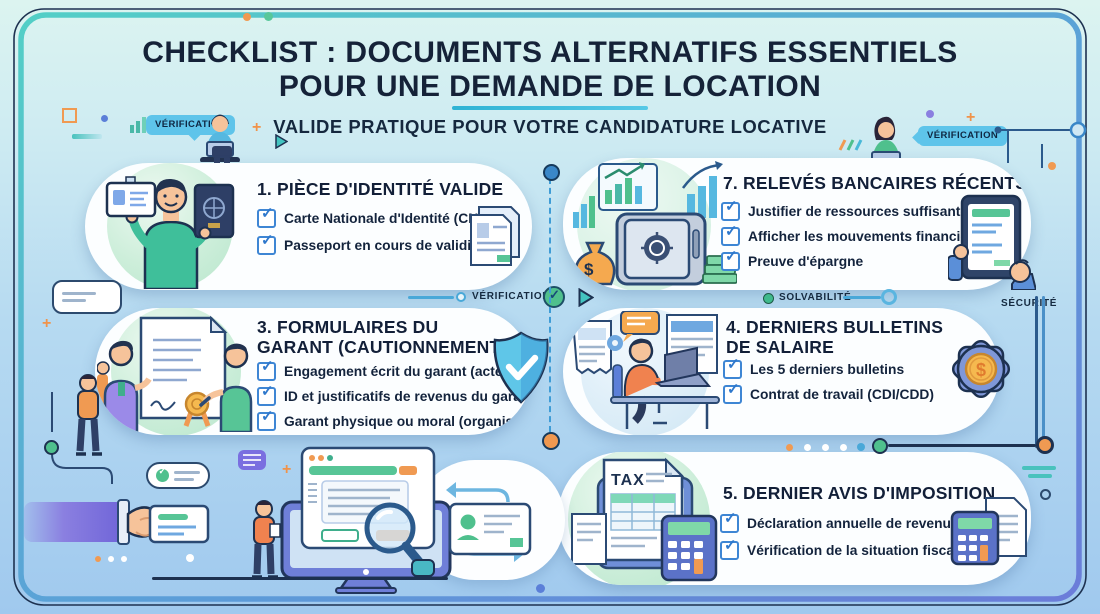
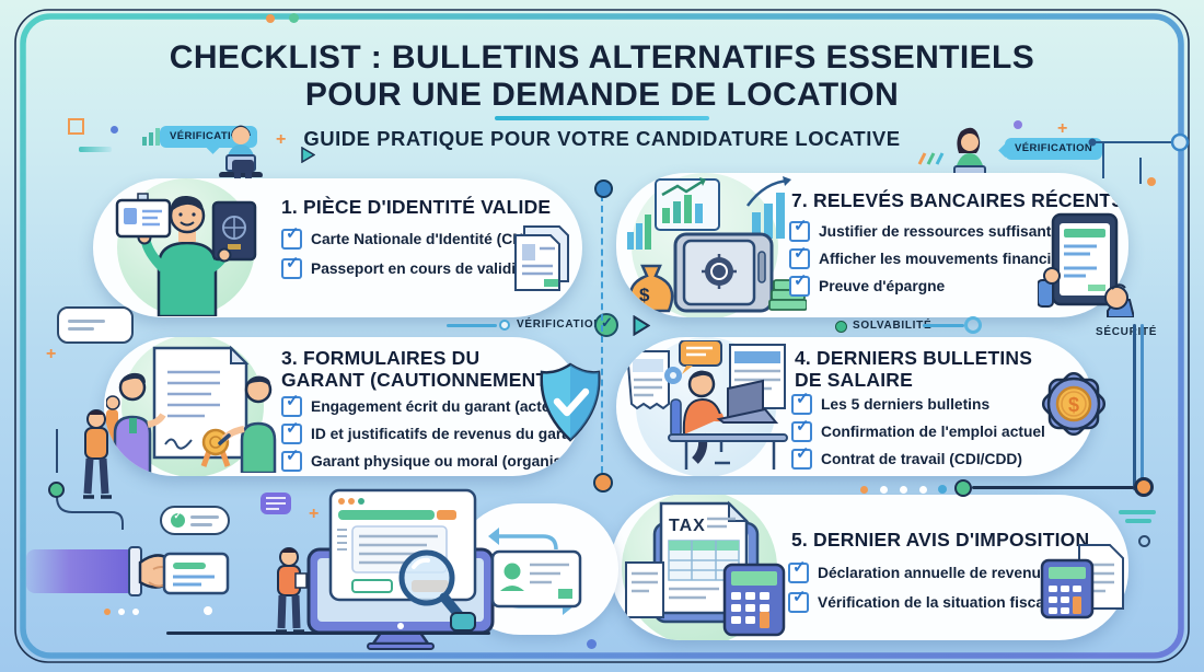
- CHECKLIST : DOCUMENTS ALTERNATIFS ESSENTIELS
+ CHECKLIST : BULLETINS ALTERNATIFS ESSENTIELS
  POUR UNE DEMANDE DE LOCATION
- VALIDE PRATIQUE POUR VOTRE CANDIDATURE LOCATIVE
+ GUIDE PRATIQUE POUR VOTRE CANDIDATURE LOCATIVE
  VÉRIFICATI
  +
  +
  VÉRIFICATION
  1. PIÈCE D'IDENTITÉ VALIDE
  Carte Nationale d'Identité (C
  Passeport en cours de validi
  $
  7. RELEVÉS BANCAIRES RÉCENTS
  Justifier de ressources suffisant
  Afficher les mouvements financi
  Preuve d'épargne
  3. FORMULAIRES DU GARANT (CAUTIONNEMEN
  Engagement écrit du garant (act
  ID et justificatifs de revenus du gart
  Garant physique ou moral (organisme
  4. DERNIERS BULLETINS DE SALAIRE
  Les 5 derniers bulletins
+ Confirmation de l'emploi actuel
  Contrat de travail (CDI/CDD)
  $
  TAX
  5. DERNIER AVIS D'IMPOSITION
  Déclaration annuelle de revenu
  Vérification de la situation fisca
  +
  VÉRIFICATIO
  SOLVABILIT
  SÉCUTÉ
  +
